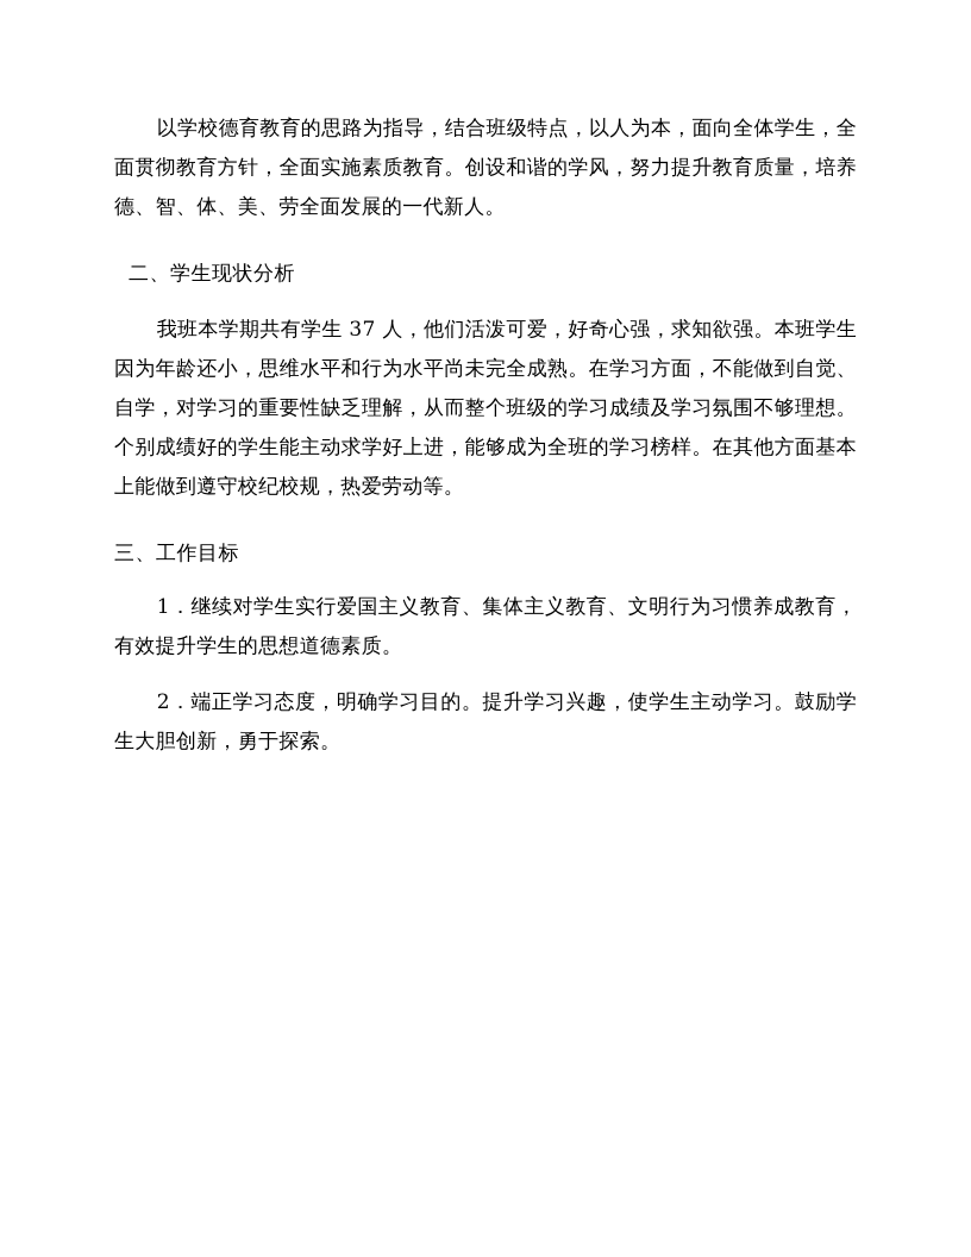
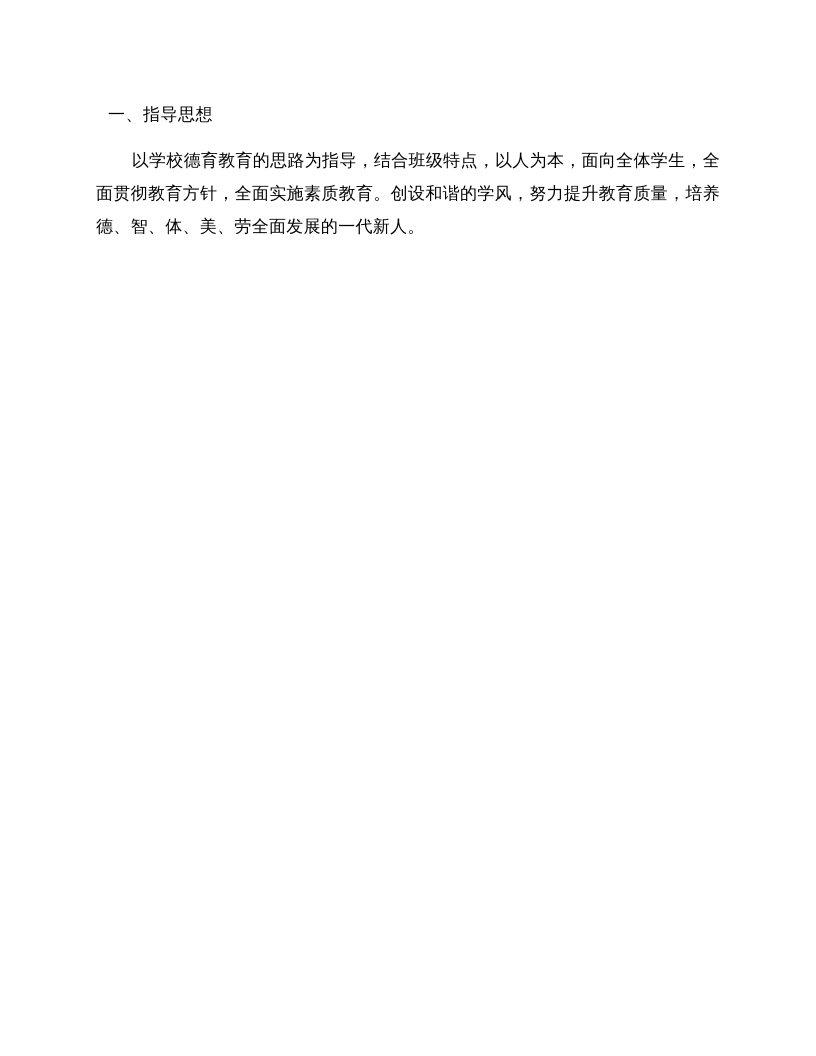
+ 一、指导思想
  以学校德育教育的思路为指导，结合班级特点，以人为本，面向全体学生，全面贯彻教育方针，全面实施素质教育。创设和谐的学风，努力提升教育质量，培养德、智、体、美、劳全面发展的一代新人。
- 二、学生现状分析
- 我班本学期共有学生 37 人，他们活泼可爱，好奇心强，求知欲强。本班学生因为年龄还小，思维水平和行为水平尚未完全成熟。在学习方面，不能做到自觉、自学，对学习的重要性缺乏理解，从而整个班级的学习成绩及学习氛围不够理想。个别成绩好的学生能主动求学好上进，能够成为全班的学习榜样。在其他方面基本上能做到遵守校纪校规，热爱劳动等。
- 三、工作目标
- 1．继续对学生实行爱国主义教育、集体主义教育、文明行为习惯养成教育，有效提升学生的思想道德素质。
- 2．端正学习态度，明确学习目的。提升学习兴趣，使学生主动学习。鼓励学生大胆创新，勇于探索。
